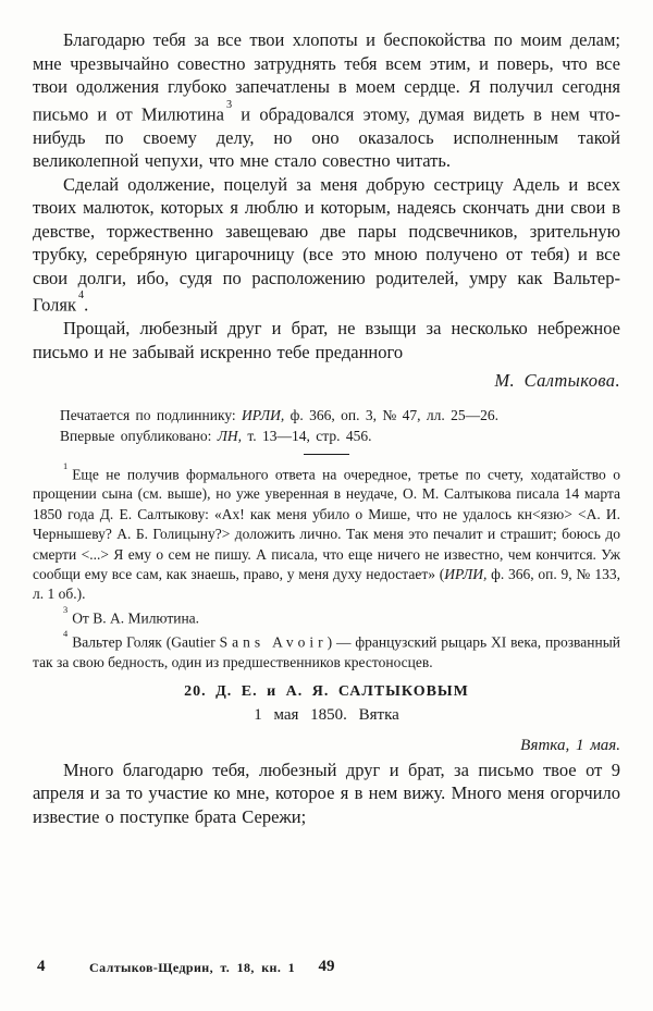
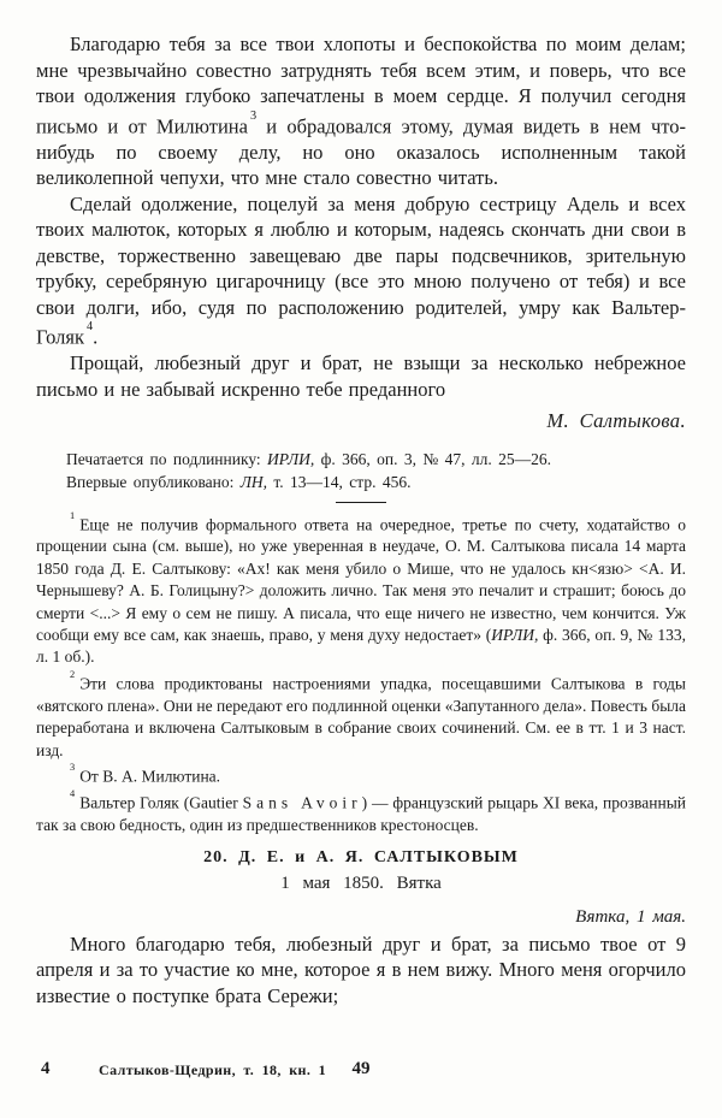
  Благодарю тебя за все твои хлопоты и беспокойства по моим делам; мне чрезвычайно совестно затруднять тебя всем этим, и поверь, что все твои одолжения глубоко запечатлены в моем сердце. Я получил сегодня письмо и от Милютина 3 и обрадовался этому, думая видеть в нем что-нибудь по своему делу, но оно оказалось исполненным такой великолепной чепухи, что мне стало совестно читать.
  Сделай одолжение, поцелуй за меня добрую сестрицу Адель и всех твоих малюток, которых я люблю и которым, надеясь скончать дни свои в девстве, торжественно завещеваю две пары подсвечников, зрительную трубку, серебряную цигарочницу (все это мною получено от тебя) и все свои долги, ибо, судя по расположению родителей, умру как Вальтер-Голяк 4.
  Прощай, любезный друг и брат, не взыщи за несколько небрежное письмо и не забывай искренно тебе преданного
  М. Салтыкова.
  Печатается по подлиннику: ИРЛИ, ф. 366, оп. 3, № 47, лл. 25—26.
  Впервые опубликовано: ЛН, т. 13—14, стр. 456.
  1Еще не получив формального ответа на очередное, третье по счету, ходатайство о прощении сына (см. выше), но уже уверенная в неудаче, О. М. Салтыкова писала 14 марта 1850 года Д. Е. Салтыкову: «Ах! как меня убило о Мише, что не удалось кн<язю> <А. И. Чернышеву? А. Б. Голицыну?> доложить лично. Так меня это печалит и страшит; боюсь до смерти <...> Я ему о сем не пишу. А писала, что еще ничего не известно, чем кончится. Уж сообщи ему все сам, как знаешь, право, у меня духу недостает» (ИРЛИ, ф. 366, оп. 9, № 133, л. 1 об.).
+ 2Эти слова продиктованы настроениями упадка, посещавшими Салтыкова в годы «вятского плена». Они не передают его подлинной оценки «Запутанного дела». Повесть была переработана и включена Салтыковым в собрание своих сочинений. См. ее в тт. 1 и 3 наст. изд.
  3От В. А. Милютина.
  4Вальтер Голяк (Gautier Sans Avoir) — французский рыцарь XI века, прозванный так за свою бедность, один из предшественников крестоносцев.
  20. Д. Е. и А. Я. САЛТЫКОВЫМ
  1 мая 1850. Вятка
  Вятка, 1 мая.
  Много благодарю тебя, любезный друг и брат, за письмо твое от 9 апреля и за то участие ко мне, которое я в нем вижу. Много меня огорчило известие о поступке брата Сережи;
  4
  Салтыков-Щедрин, т. 18, кн. 1
  49
